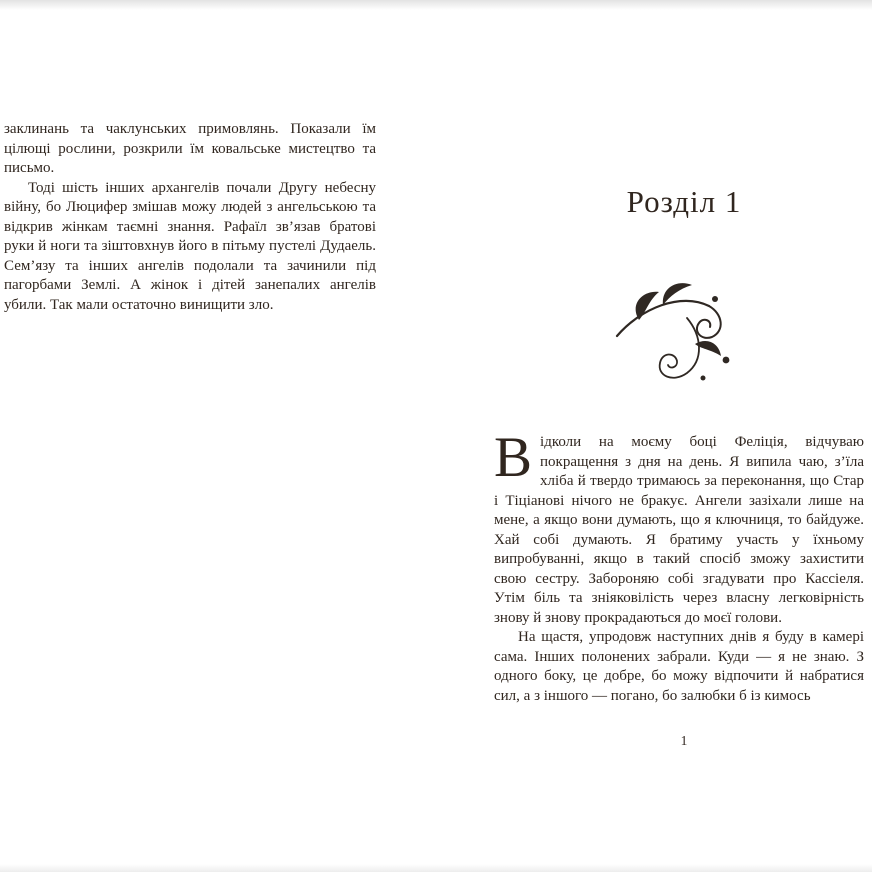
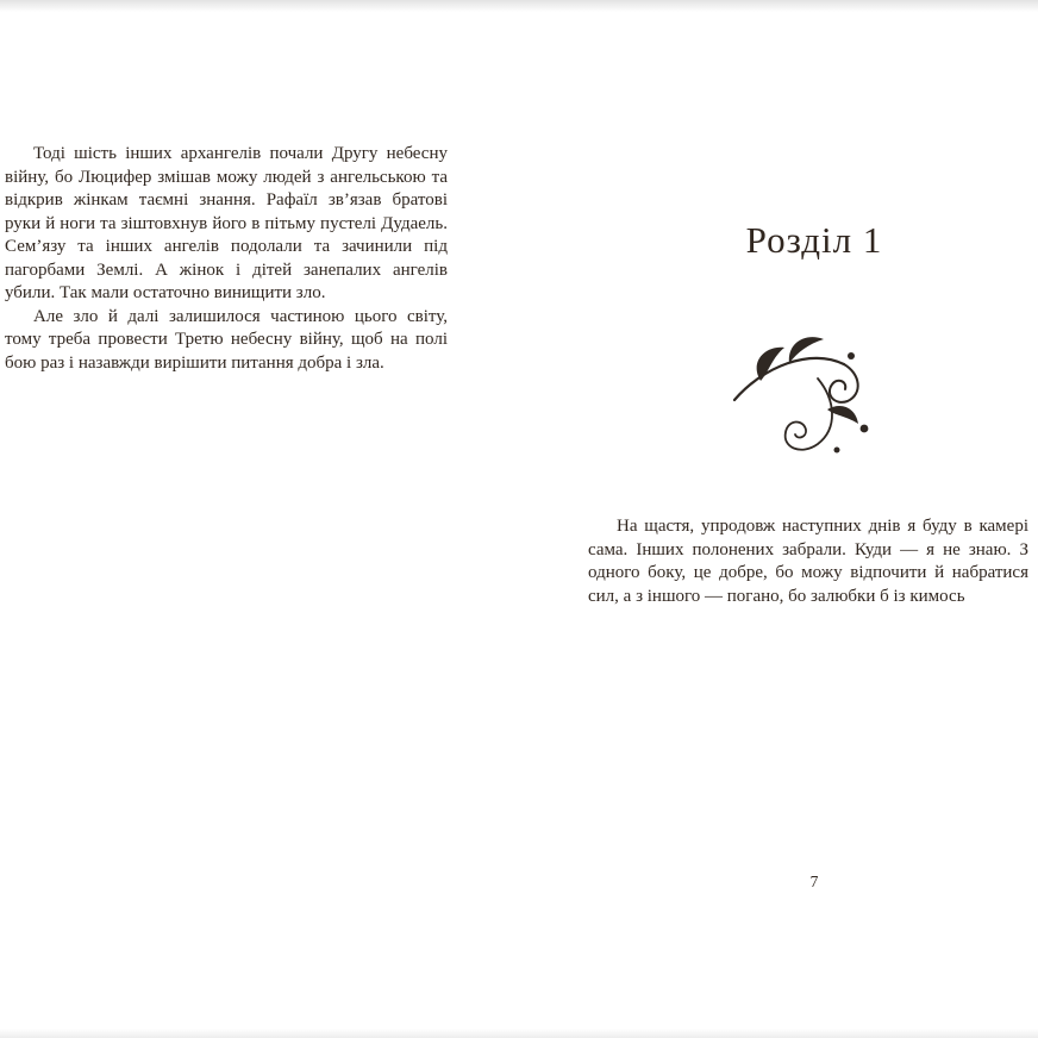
- заклинань та чаклунських примовлянь. Показали їм цілющі рослини, розкрили їм ковальське мистецтво та письмо.
  Тоді шість інших архангелів почали Другу небесну війну, бо Люцифер змішав можу людей з ангельською та відкрив жінкам таємні знання. Рафаїл зв’язав братові руки й ноги та зіштовхнув його в пітьму пустелі Дудаель. Сем’язу та інших ангелів подолали та зачинили під пагорбами Землі. А жінок і дітей занепалих ангелів убили. Так мали остаточно винищити зло.
+ Але зло й далі залишилося частиною цього світу, тому треба провести Третю небесну війну, щоб на полі бою раз і назавжди вирішити питання добра і зла.
  Розділ 1
- В
- ідколи на моєму боці Феліція, відчуваю покращення з дня на день. Я випила чаю, з’їла хліба й твердо тримаюсь за переконання, що Стар і Тіціанові нічого не бракує. Ангели зазіхали лише на мене, а якщо вони думають, що я ключниця, то байдуже. Хай собі думають. Я братиму участь у їхньому випробуванні, якщо в такий спосіб зможу захистити свою сестру. Забороняю собі згадувати про Кассіеля. Утім біль та зніяковілість через власну легковірність знову й знову прокрадаються до моєї голови.
  На щастя, упродовж наступних днів я буду в камері сама. Інших полонених забрали. Куди — я не знаю. З одного боку, це добре, бо можу відпочити й набратися сил, а з іншого — погано, бо залюбки б із кимось
- 1
+ 7
